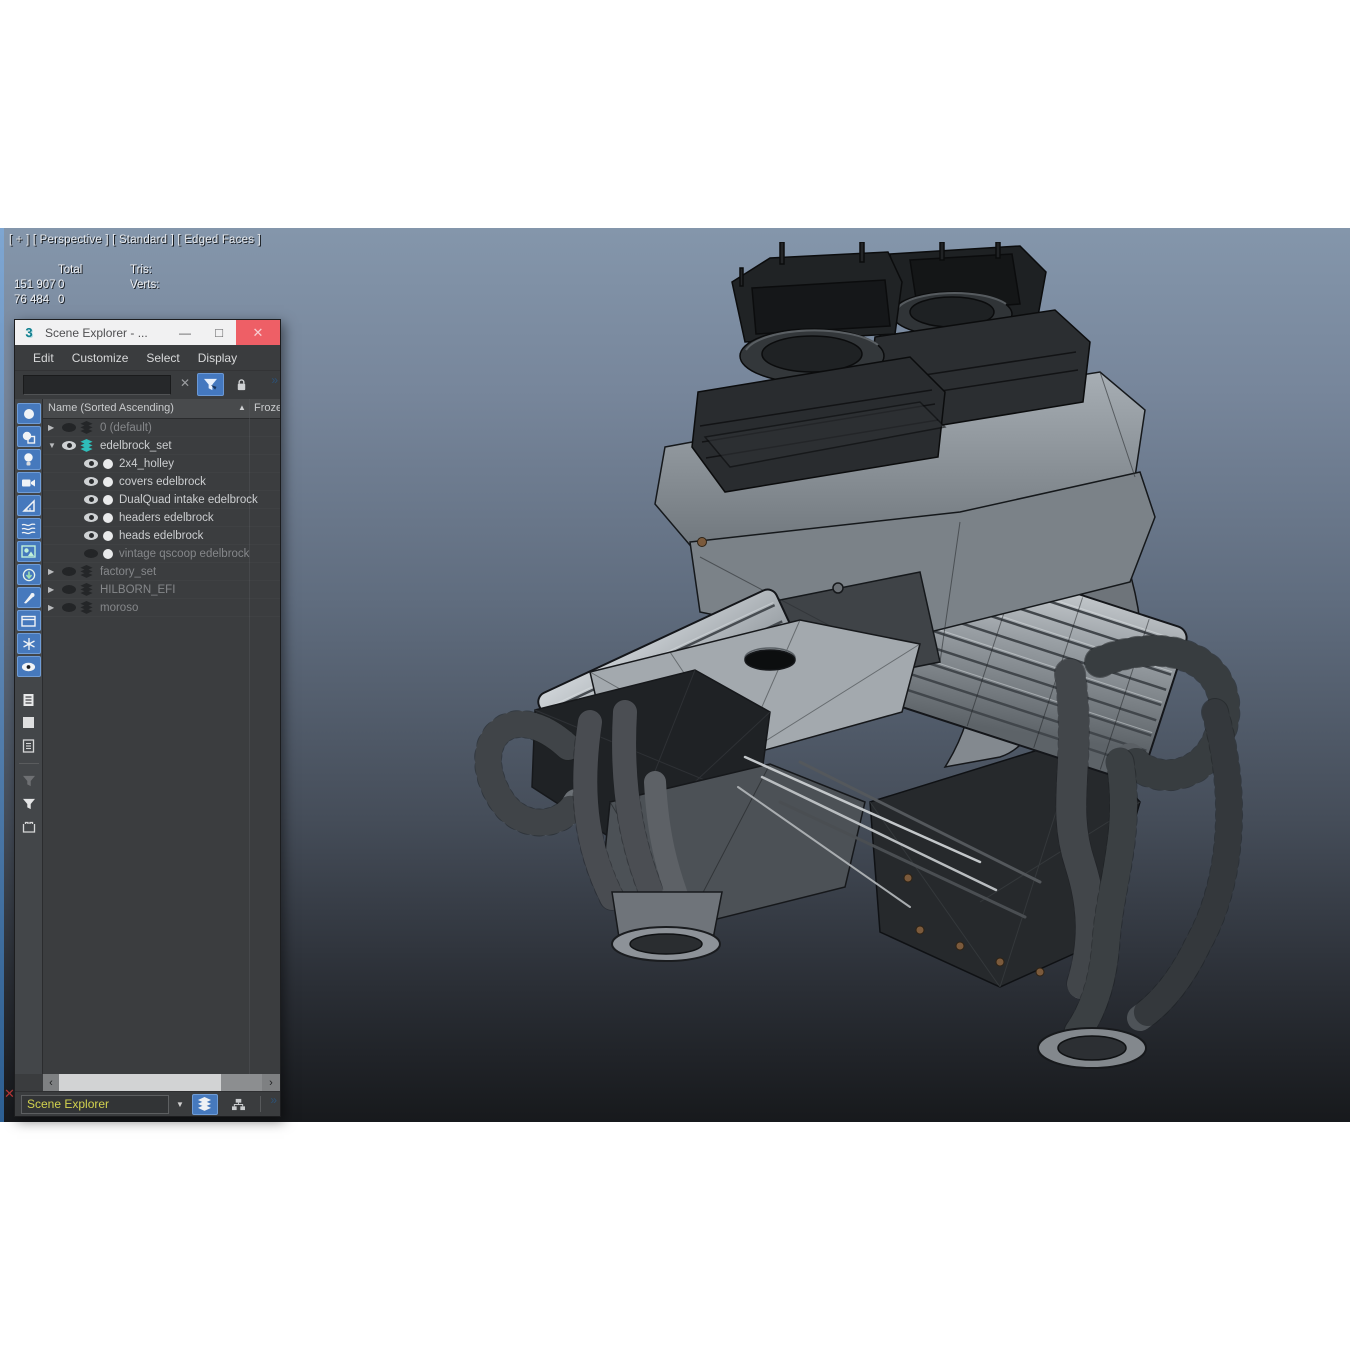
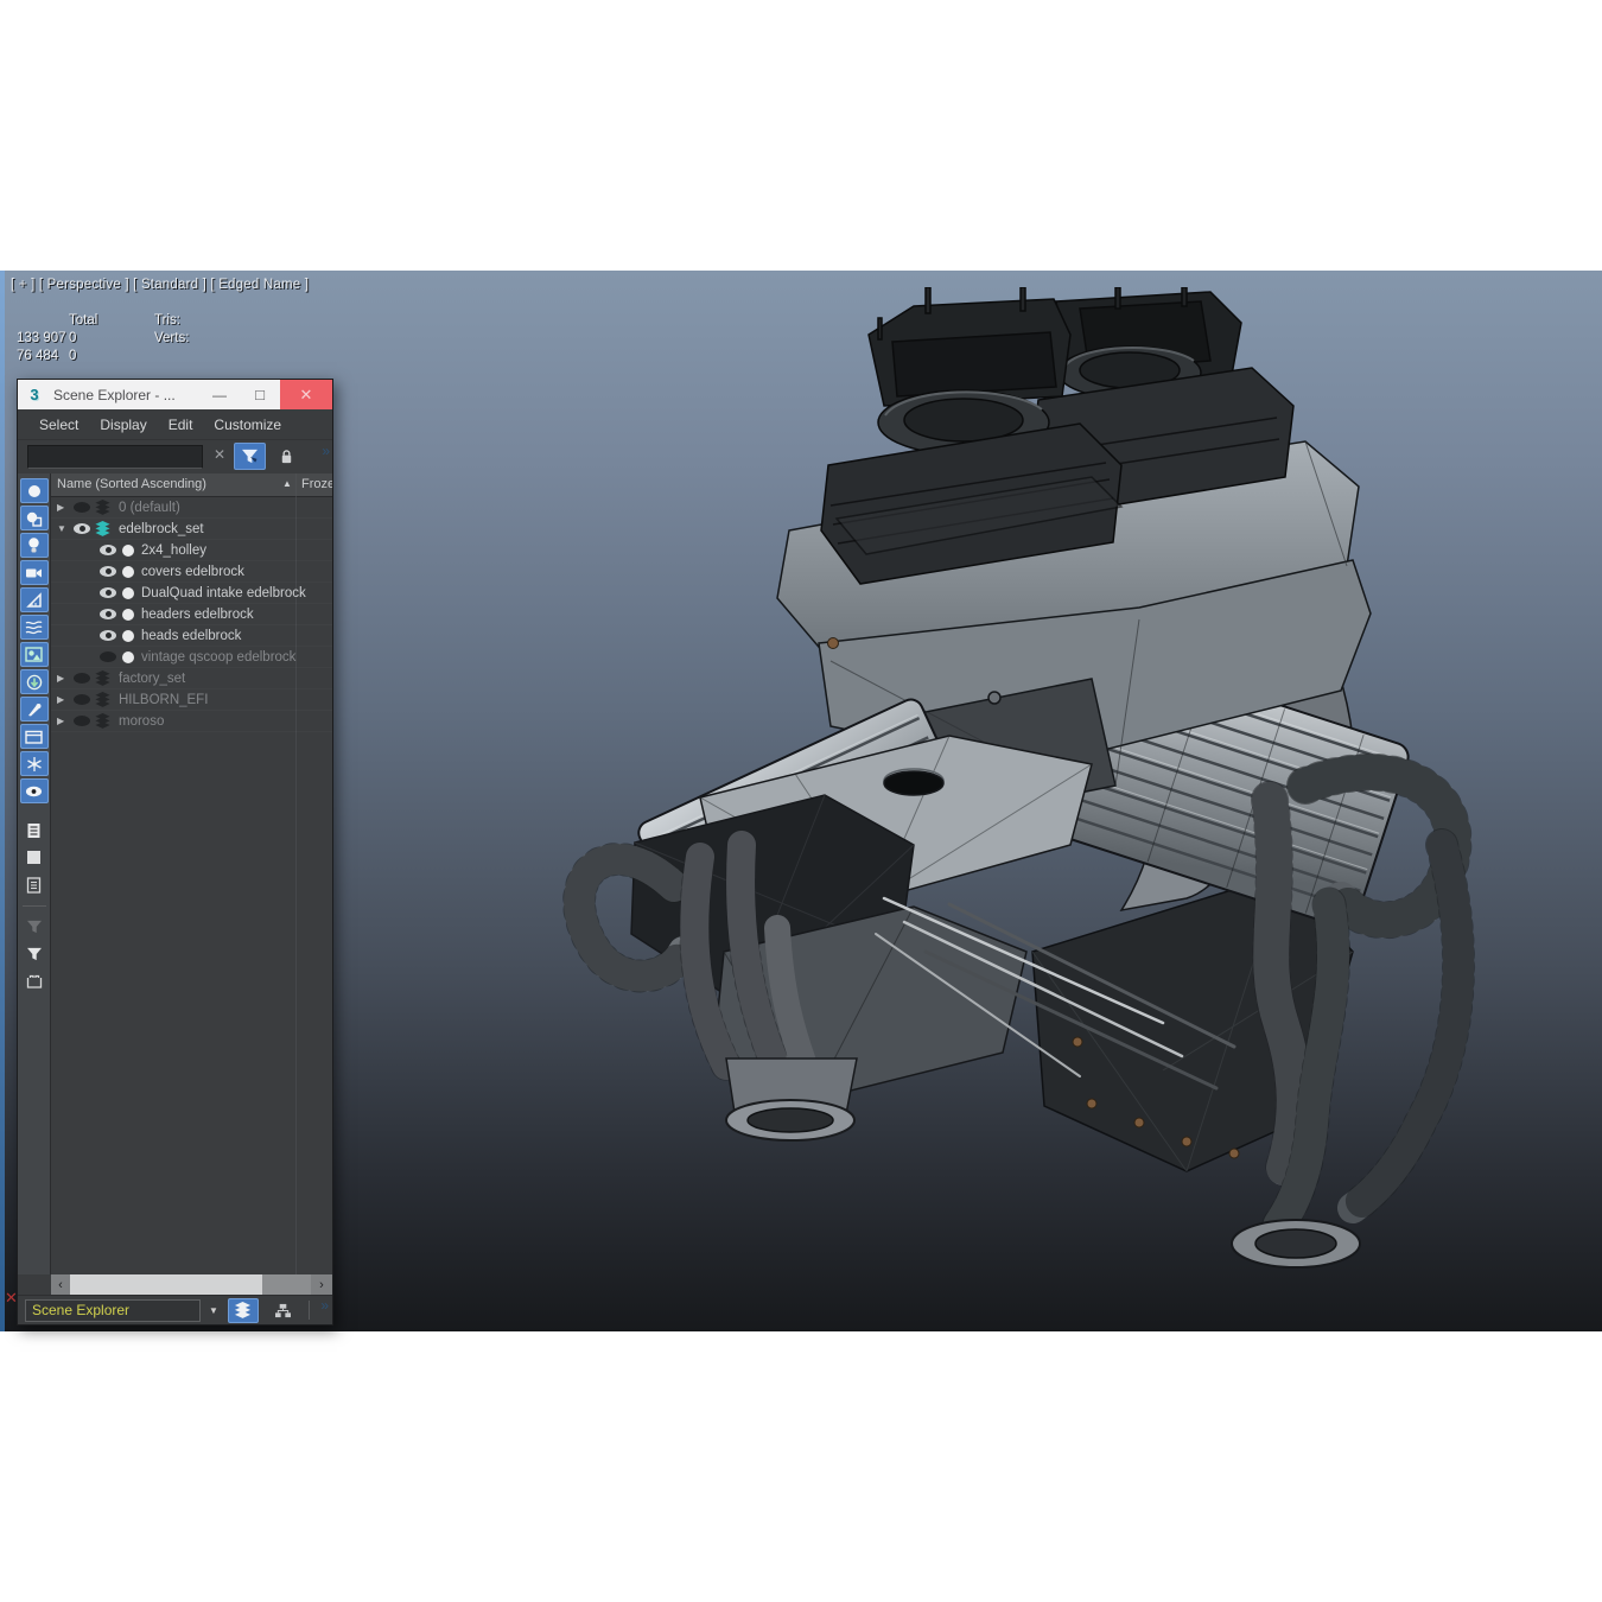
- [ + ] [ Perspective ] [ Standard ] [ Edged Faces ]
+ [ + ] [ Perspective ] [ Standard ] [ Edged Name ]
  Total
  Tris:
- 151 907
+ 133 907
  0
  Verts:
  76 484
  0
  3
  Scene Explorer - ...
  —
  □
  ✕
- Edit
+ Select
- Customize
+ Display
- Select
+ Edit
- Display
+ Customize
  ✕
  »
  Name (Sorted Ascending)
  ▲
  Froze
  ▶
  0 (default)
  ▼
  edelbrock_set
  2x4_holley
  covers edelbrock
  DualQuad intake edelbrock
  headers edelbrock
  heads edelbrock
  vintage qscoop edelbrock
  ▶
  factory_set
  ▶
  HILBORN_EFI
  ▶
  moroso
  ‹
  ›
  Scene Explorer
  ▼
  »
  ✕
